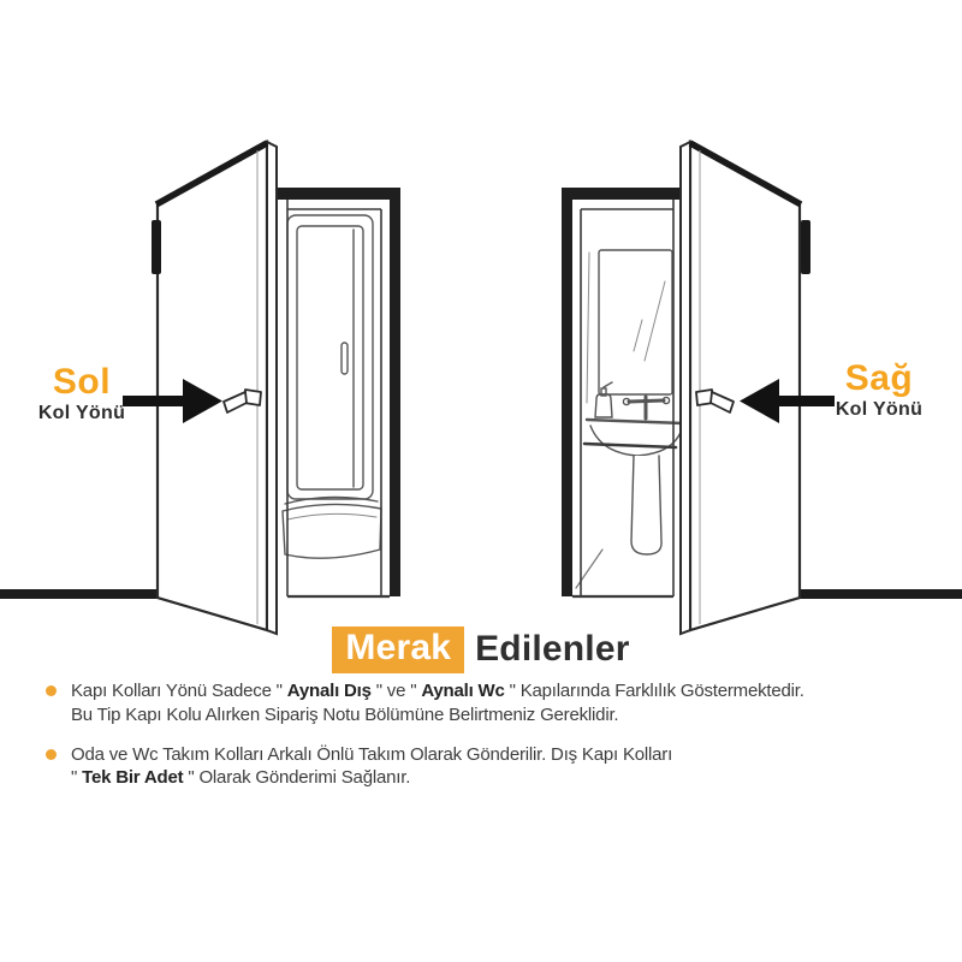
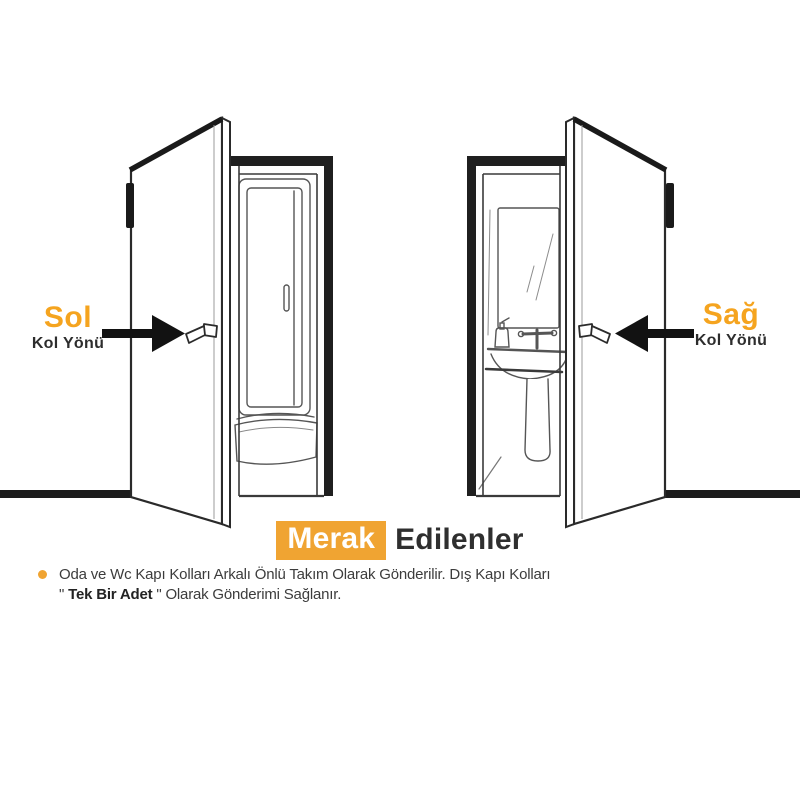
  Sol
  Kol Yönü
  Sağ
  Kol Yönü
  Merak
  Edilenler
- Kapı Kolları Yönü Sadece " Aynalı Dış " ve " Aynalı Wc " Kapılarında Farklılık Göstermektedir.
- Bu Tip Kapı Kolu Alırken Sipariş Notu Bölümüne Belirtmeniz Gereklidir.
- Oda ve Wc Takım Kolları Arkalı Önlü Takım Olarak Gönderilir. Dış Kapı Kolları
+ Oda ve Wc Kapı Kolları Arkalı Önlü Takım Olarak Gönderilir. Dış Kapı Kolları
  " Tek Bir Adet " Olarak Gönderimi Sağlanır.
